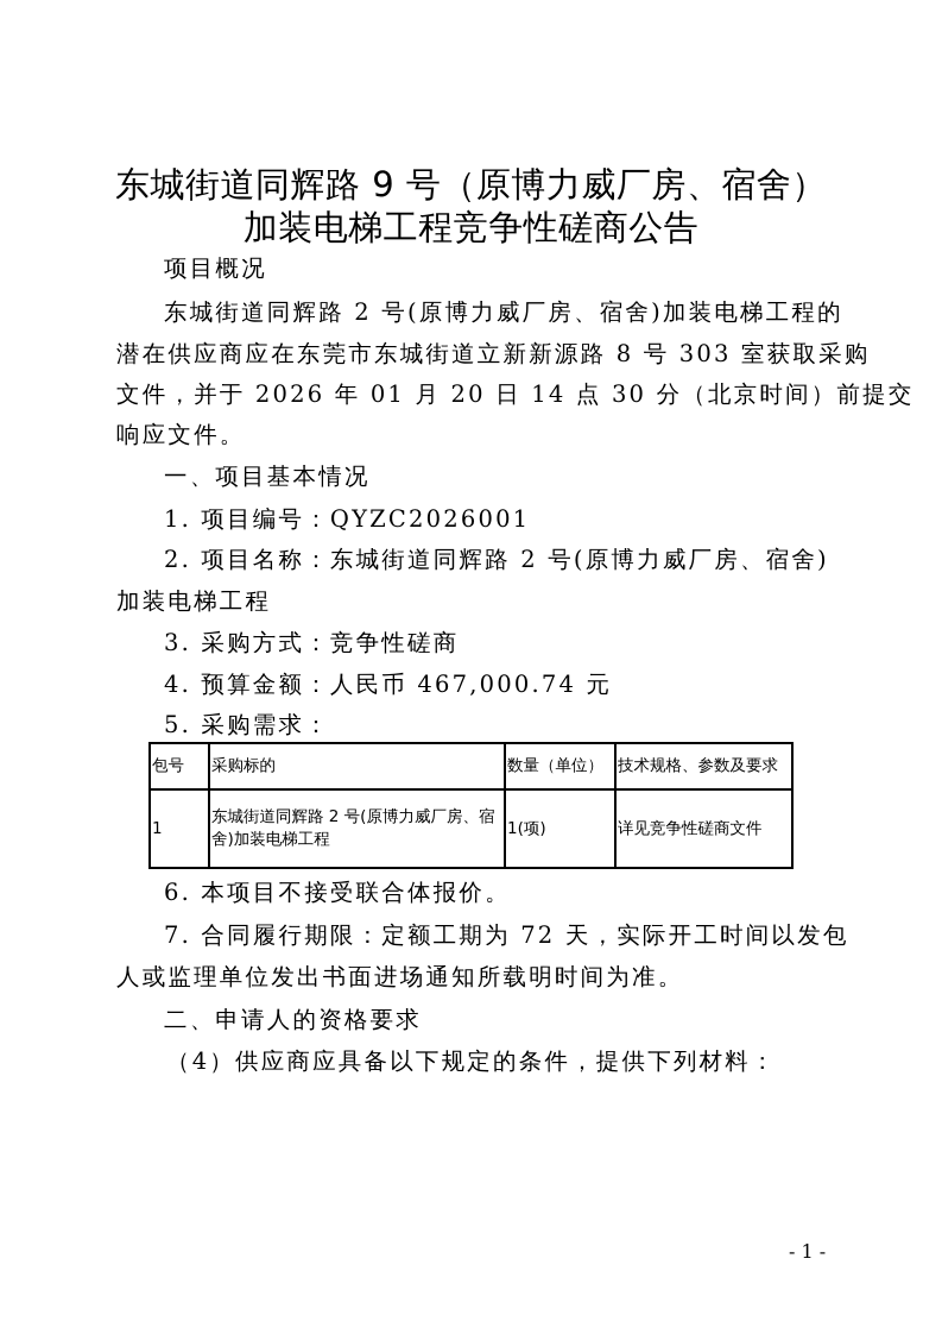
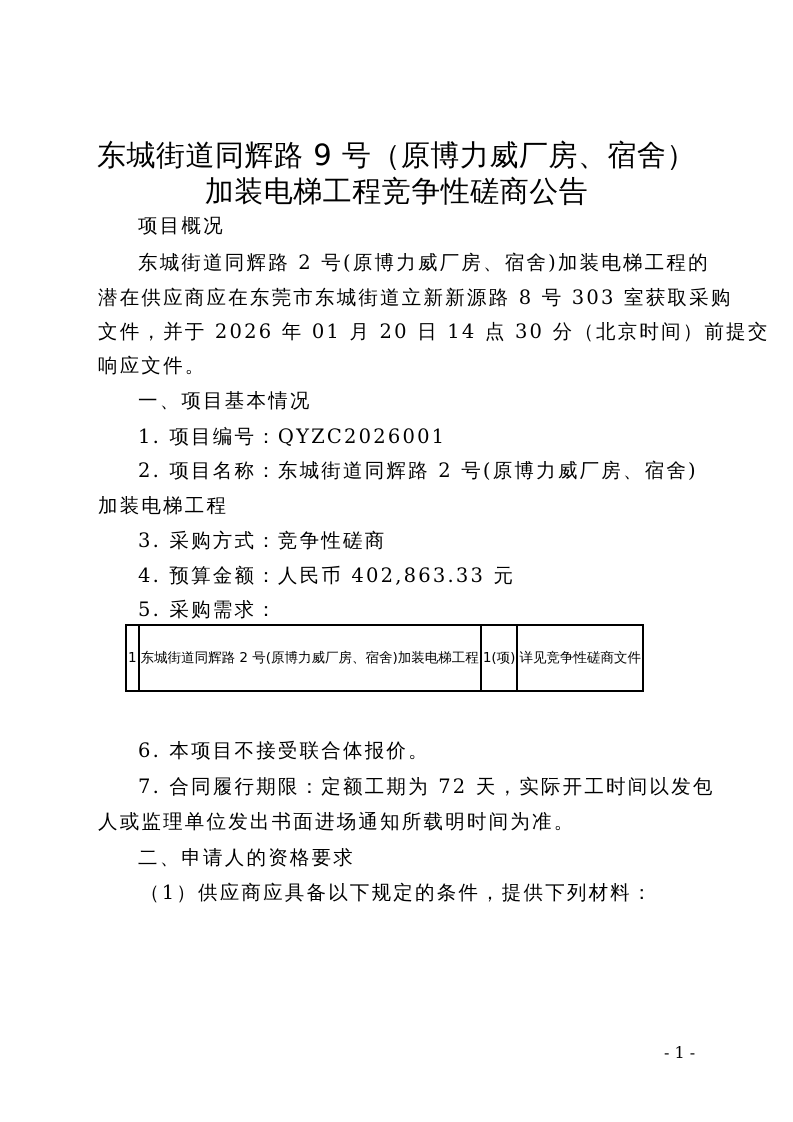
  东城街道同辉路 9 号（原博力威厂房、宿舍）
  加装电梯工程竞争性磋商公告
  项目概况
  东城街道同辉路 2 号(原博力威厂房、宿舍)加装电梯工程的
  潜在供应商应在东莞市东城街道立新新源路 8 号 303 室获取采购
  文件，并于 2026 年 01 月 20 日 14 点 30 分（北京时间）前提交
  响应文件。
  一、项目基本情况
  1. 项目编号：QYZC2026001
  2. 项目名称：东城街道同辉路 2 号(原博力威厂房、宿舍)
  加装电梯工程
  3. 采购方式：竞争性磋商
- 4. 预算金额：人民币 467,000.74 元
+ 4. 预算金额：人民币 402,863.33 元
  5. 采购需求：
- 包号	采购标的	数量（单位）	技术规格、参数及要求
  1	东城街道同辉路 2 号(原博力威厂房、宿舍)加装电梯工程	1(项)	详见竞争性磋商文件
  6. 本项目不接受联合体报价。
  7. 合同履行期限：定额工期为 72 天，实际开工时间以发包
  人或监理单位发出书面进场通知所载明时间为准。
  二、申请人的资格要求
- （4）供应商应具备以下规定的条件，提供下列材料：
+ （1）供应商应具备以下规定的条件，提供下列材料：
  - 1 -
